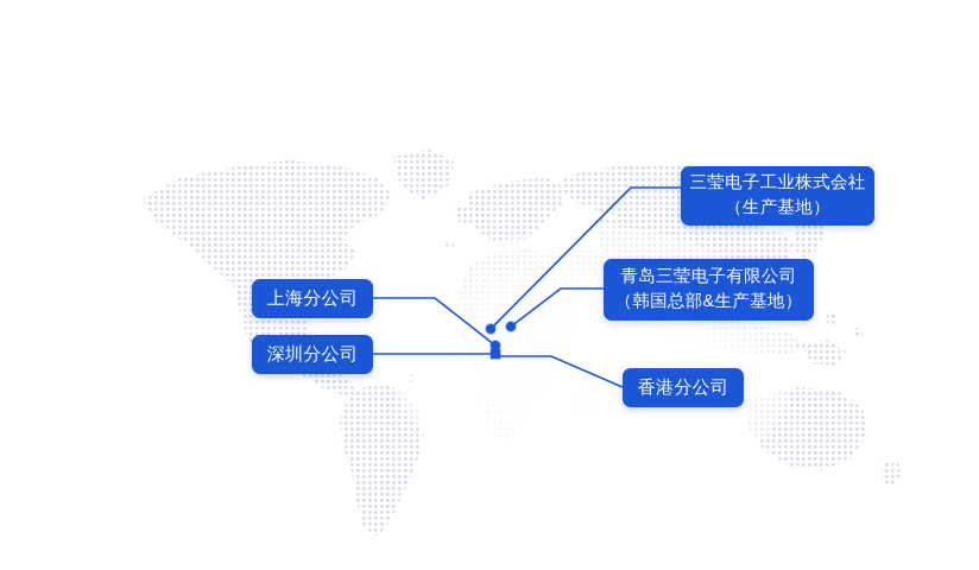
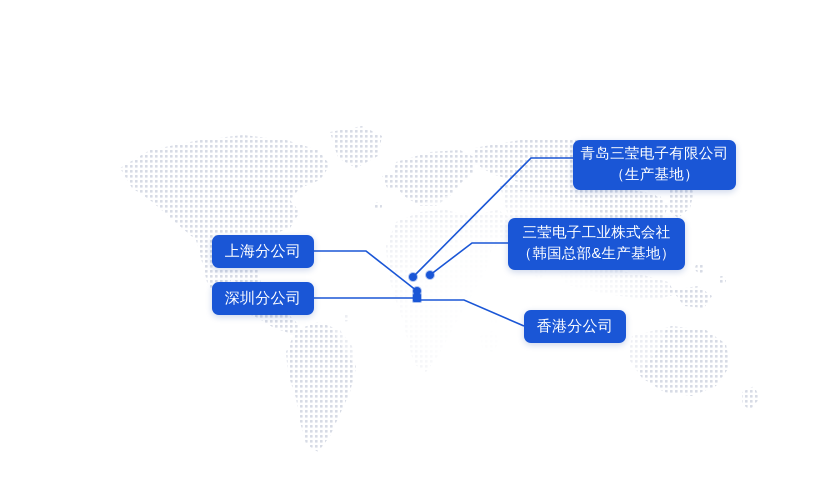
- 三莹电子工业株式会社
+ 青岛三莹电子有限公司
  （生产基地）
- 青岛三莹电子有限公司
+ 三莹电子工业株式会社
  （韩国总部&生产基地）
  上海分公司
  深圳分公司
  香港分公司
